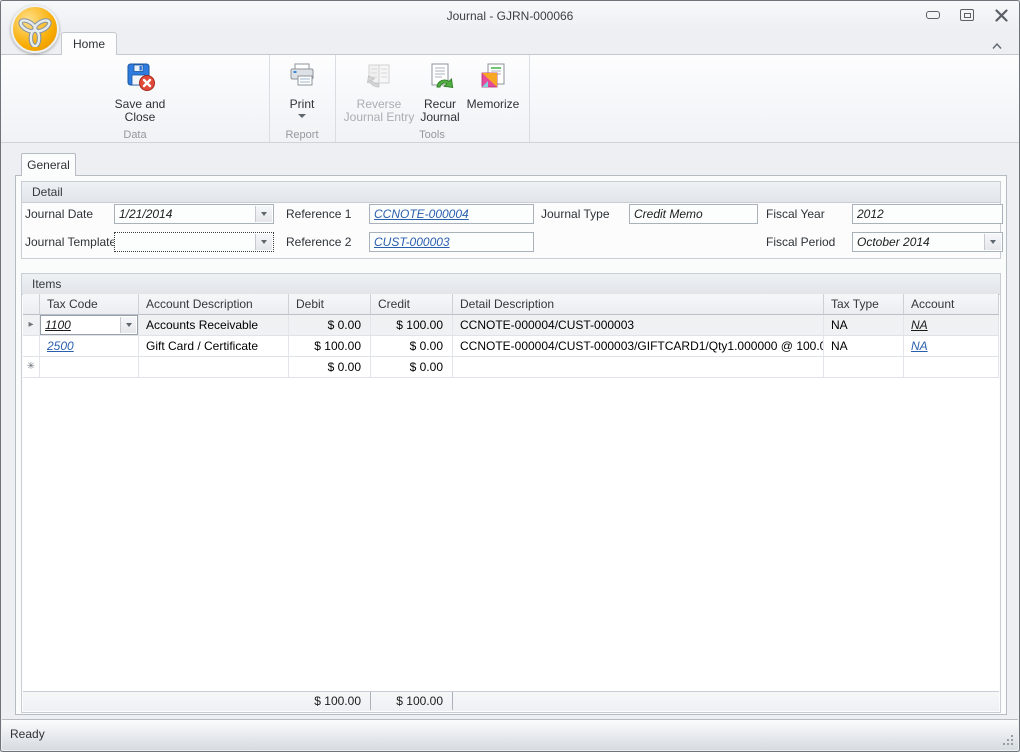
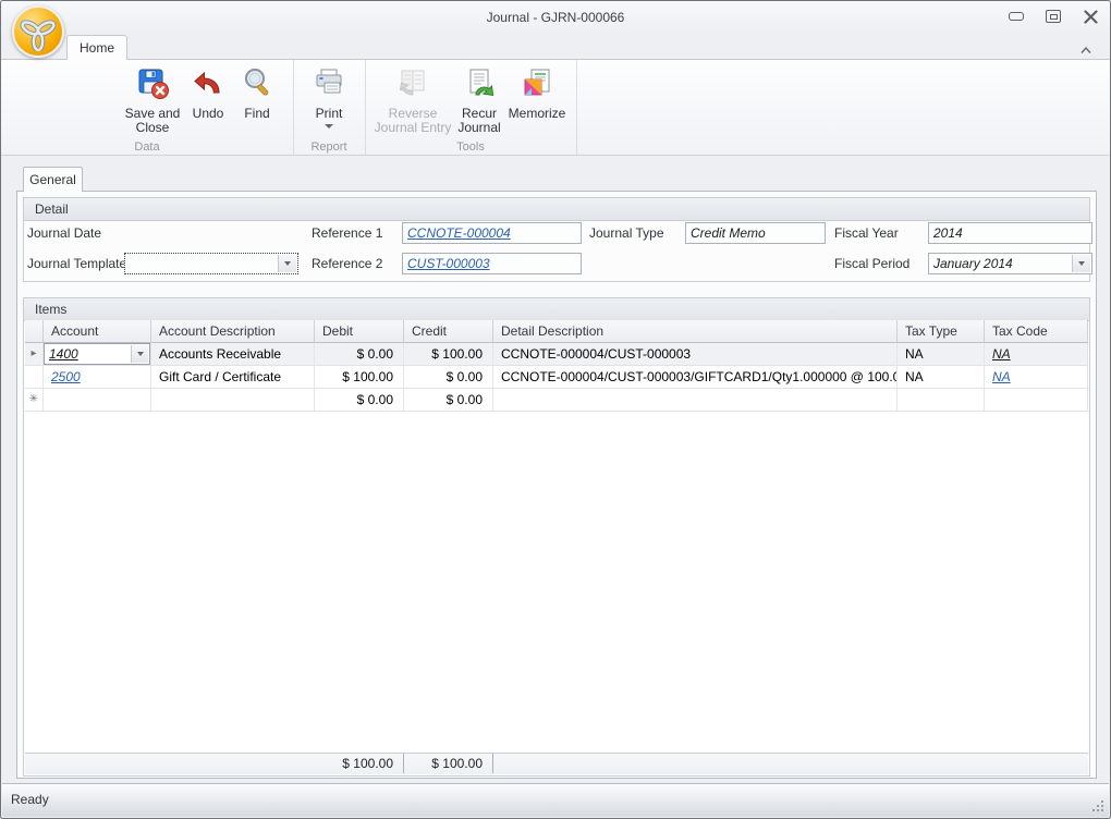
  Journal - GJRN-000066
  Home
  Data
  Report
  Tools
  Save and Close
+ Undo
+ Find
  Print
  Reverse Journal Entry
  Recur Journal
  Memorize
  General
  Detail
  Journal Date
- 1/21/2014
  Reference 1
  CCNOTE-000004
  Journal Type
  Credit Memo
  Fiscal Year
- 2012
+ 2014
  Journal Template
  Reference 2
  CUST-000003
  Fiscal Period
- October 2014
+ January 2014
  Items
- Tax Code
+ Account
  Account Description
  Debit
  Credit
  Detail Description
  Tax Type
- Account
+ Tax Code
  ▸
- 1100
+ 1400
  Accounts Receivable
  $ 0.00
  $ 100.00
  CCNOTE-000004/CUST-000003
  NA
  NA
  2500
  Gift Card / Certificate
  $ 100.00
  $ 0.00
  CCNOTE-000004/CUST-000003/GIFTCARD1/Qty1.000000 @ 100.0
  NA
  NA
  ✳
  $ 0.00
  $ 0.00
  $ 100.00
  $ 100.00
  Ready
